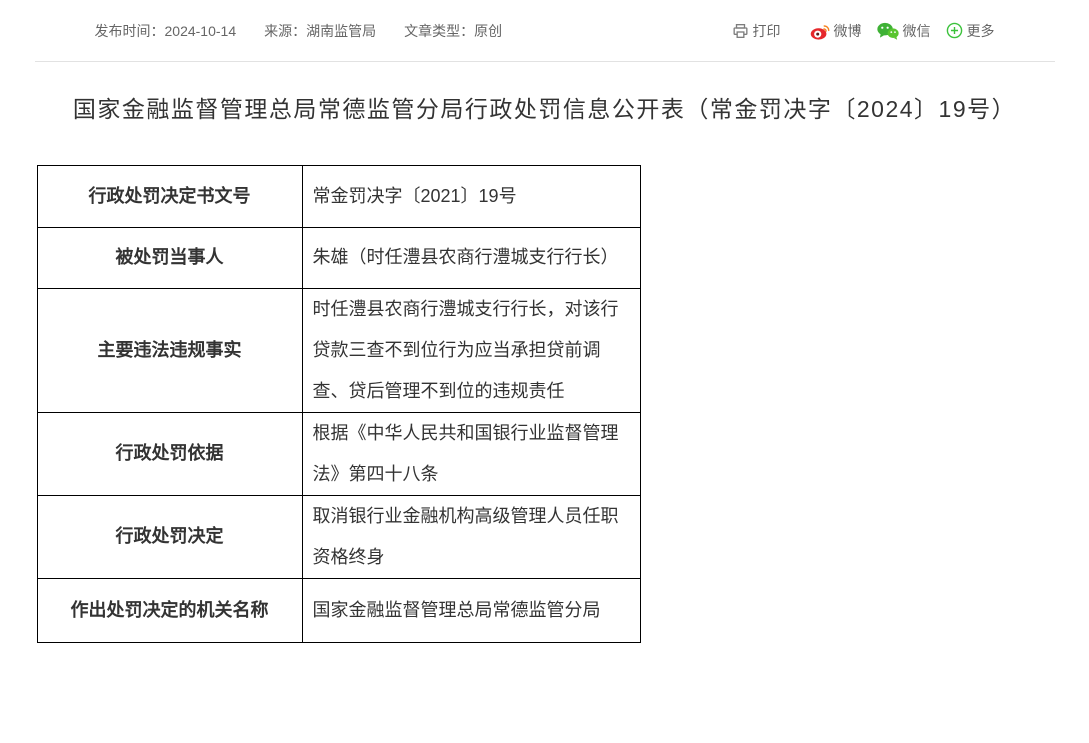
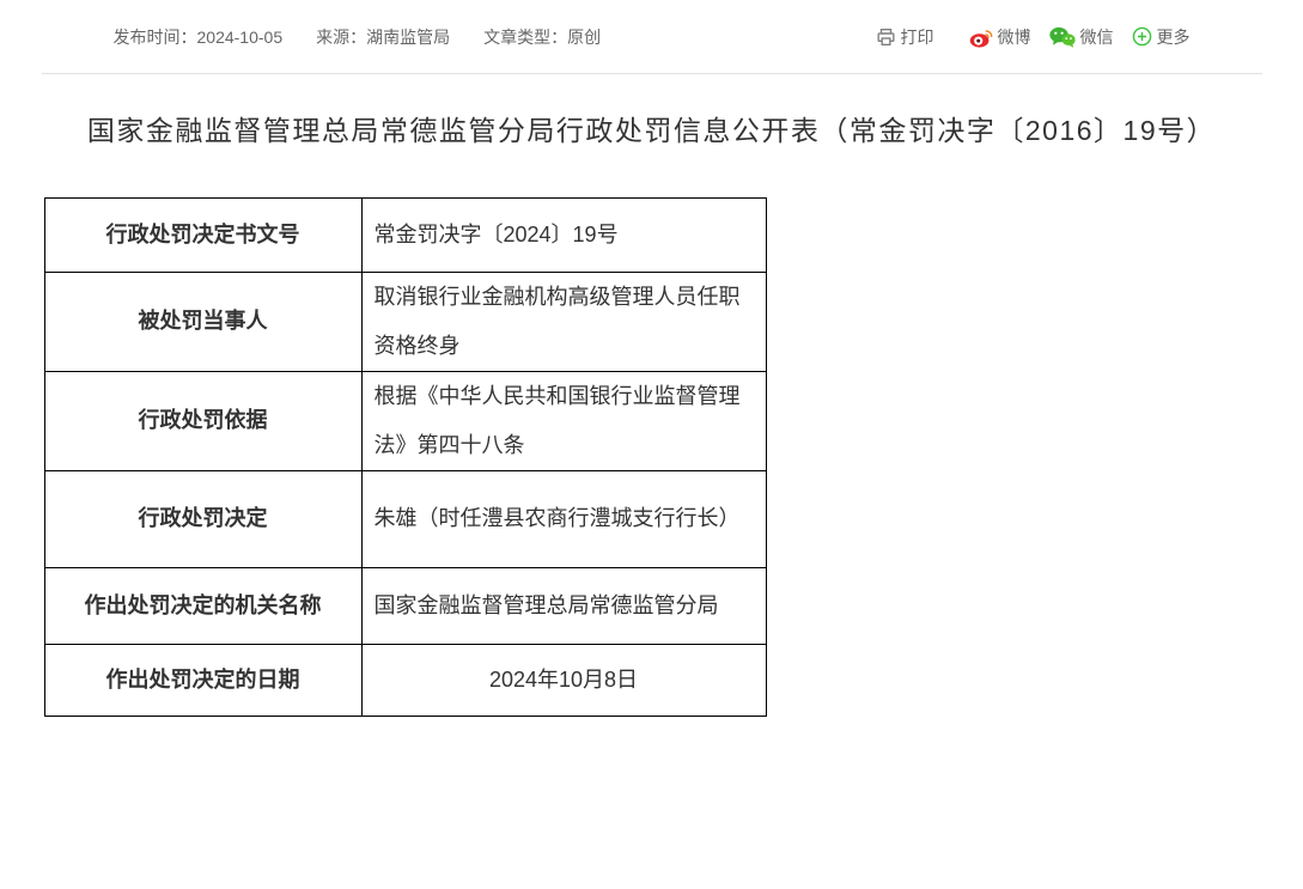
- 发布时间：2024-10-14
+ 发布时间：2024-10-05
  来源：湖南监管局
  文章类型：原创
  打印
  微博
  微信
  更多
- 国家金融监督管理总局常德监管分局行政处罚信息公开表（常金罚决字〔2024〕19号）
+ 国家金融监督管理总局常德监管分局行政处罚信息公开表（常金罚决字〔2016〕19号）
- 行政处罚决定书文号	常金罚决字〔2021〕19号
+ 行政处罚决定书文号	常金罚决字〔2024〕19号
- 被处罚当事人	朱雄（时任澧县农商行澧城支行行长）
+ 被处罚当事人	取消银行业金融机构高级管理人员任职资格终身
- 主要违法违规事实	时任澧县农商行澧城支行行长，对该行贷款三查不到位行为应当承担贷前调查、贷后管理不到位的违规责任
  行政处罚依据	根据《中华人民共和国银行业监督管理法》第四十八条
- 行政处罚决定	取消银行业金融机构高级管理人员任职资格终身
+ 行政处罚决定	朱雄（时任澧县农商行澧城支行行长）
  作出处罚决定的机关名称	国家金融监督管理总局常德监管分局
+ 作出处罚决定的日期	2024年10月8日
